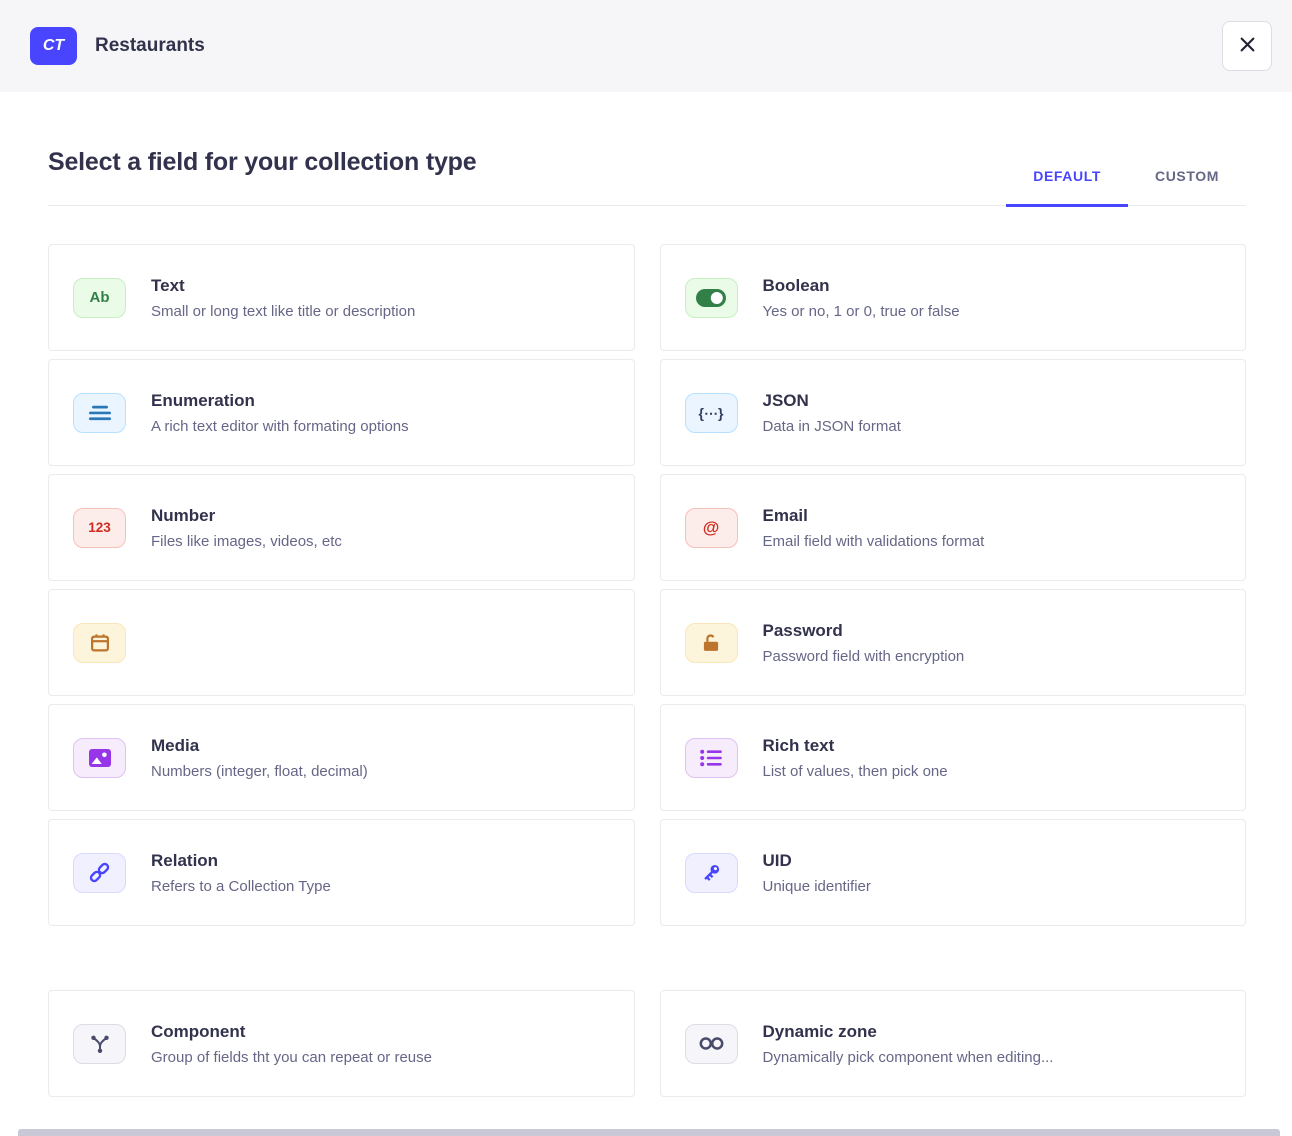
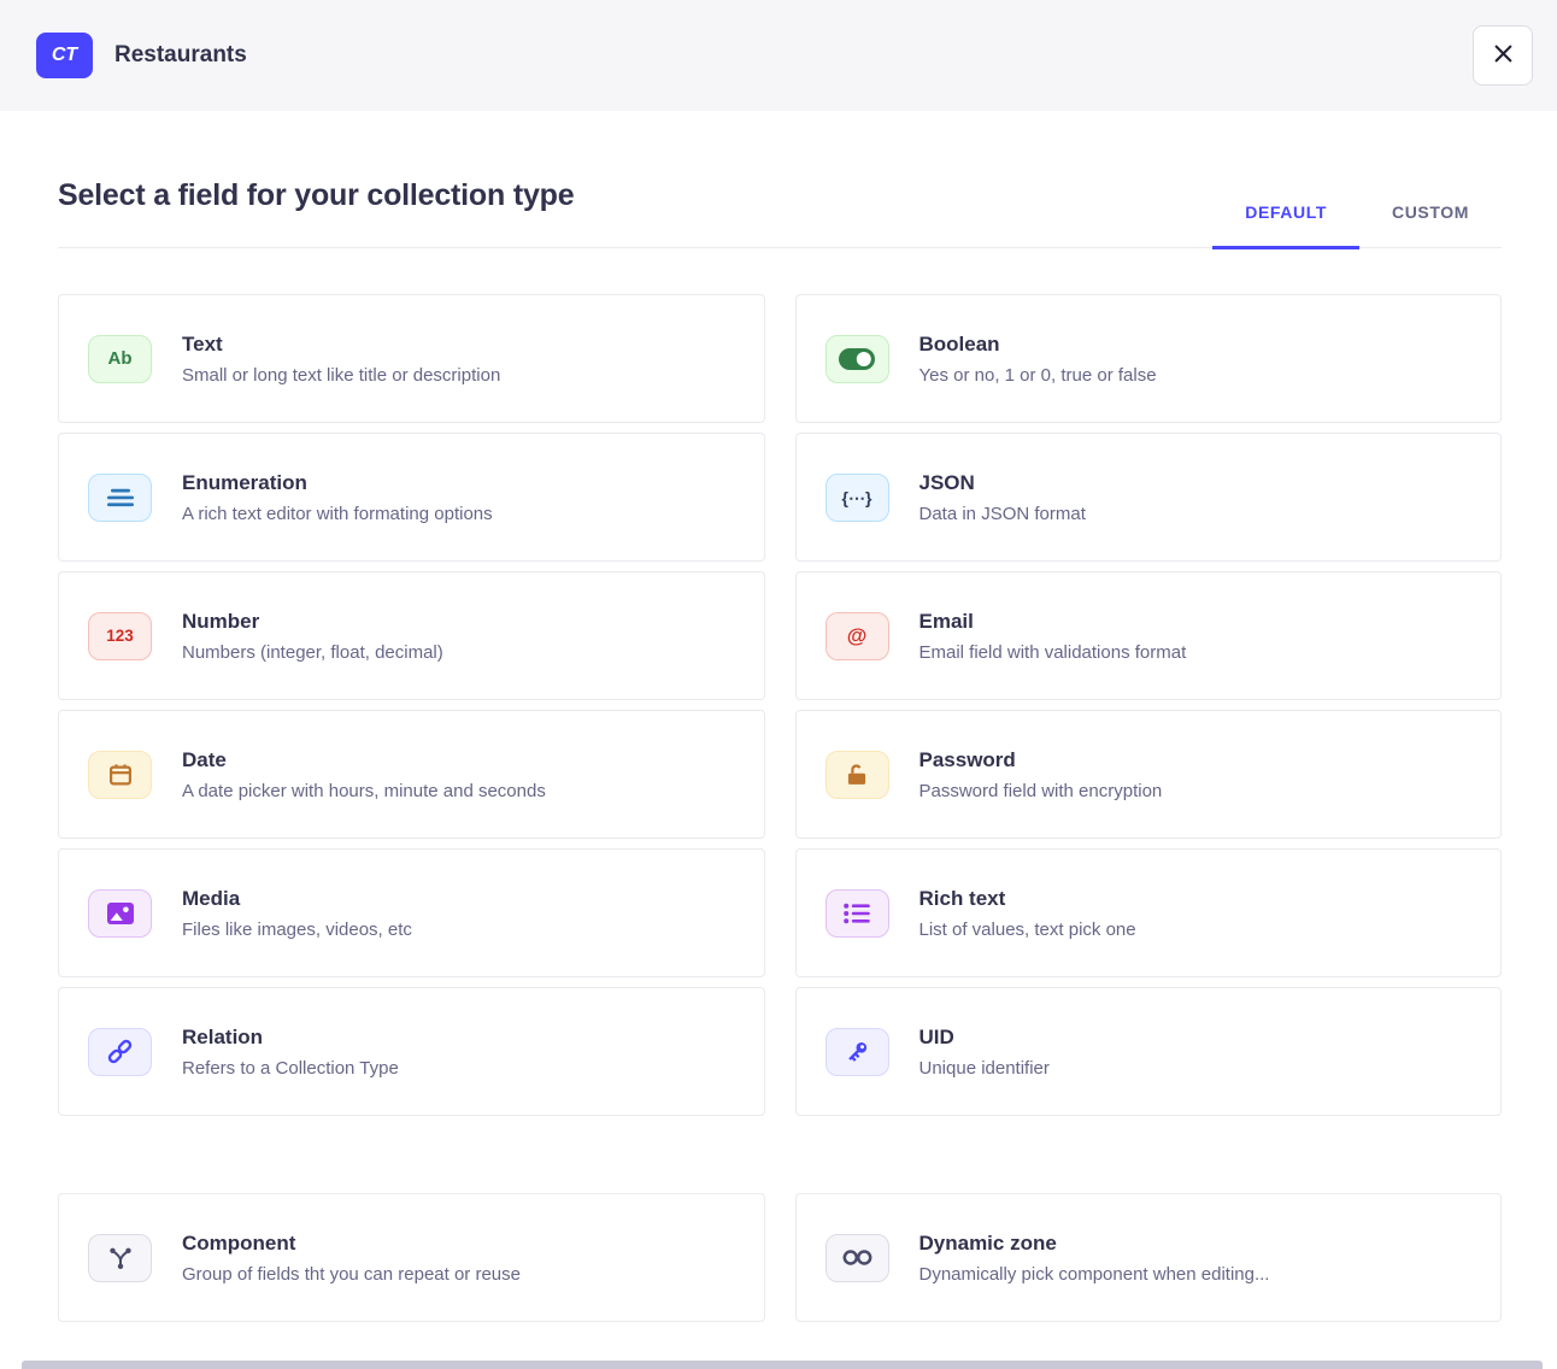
  CT
  Restaurants
  Select a field for your collection type
  DEFAULT
  CUSTOM
  Ab
  Text
  Small or long text like title or description
  Boolean
  Yes or no, 1 or 0, true or false
  Enumeration
  A rich text editor with formating options
  {⋯}
  JSON
  Data in JSON format
  123
  Number
- Files like images, videos, etc
+ Numbers (integer, float, decimal)
  @
  Email
  Email field with validations format
+ Date
+ A date picker with hours, minute and seconds
  Password
  Password field with encryption
  Media
- Numbers (integer, float, decimal)
+ Files like images, videos, etc
  Rich text
- List of values, then pick one
+ List of values, text pick one
  Relation
  Refers to a Collection Type
  UID
  Unique identifier
  Component
  Group of fields tht you can repeat or reuse
  Dynamic zone
  Dynamically pick component when editing...
